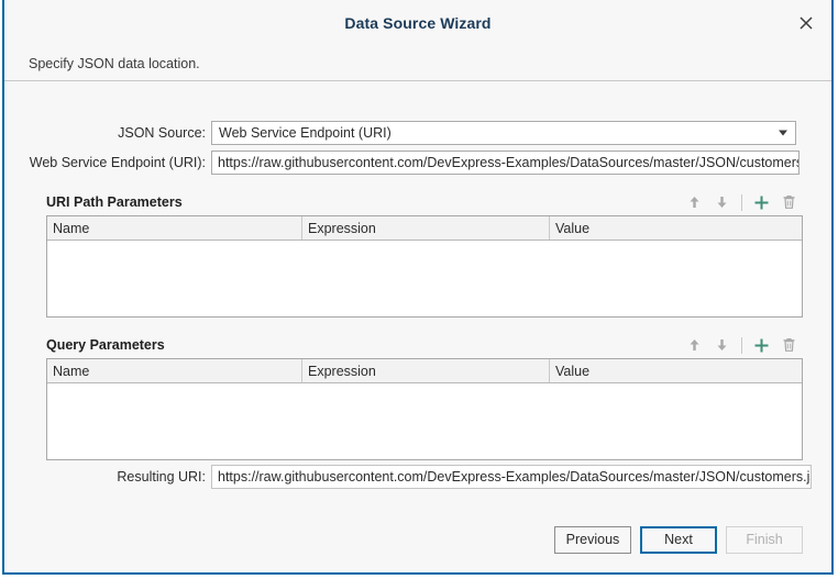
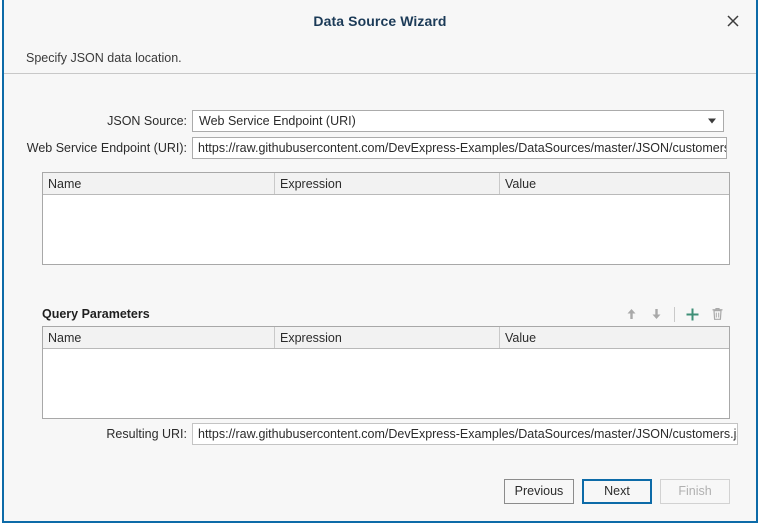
  Data Source Wizard
  Specify JSON data location.
  JSON Source:
  Web Service Endpoint (URI)
  Web Service Endpoint (URI):
  https://raw.githubusercontent.com/DevExpress-Examples/DataSources/master/JSON/customer
- URI Path Parameters
  Name
  Expression
  Value
  Query Parameters
  Name
  Expression
  Value
  Resulting URI:
  https://raw.githubusercontent.com/DevExpress-Examples/DataSources/master/JSON/customers.j
  Previous
  Next
  Finish
